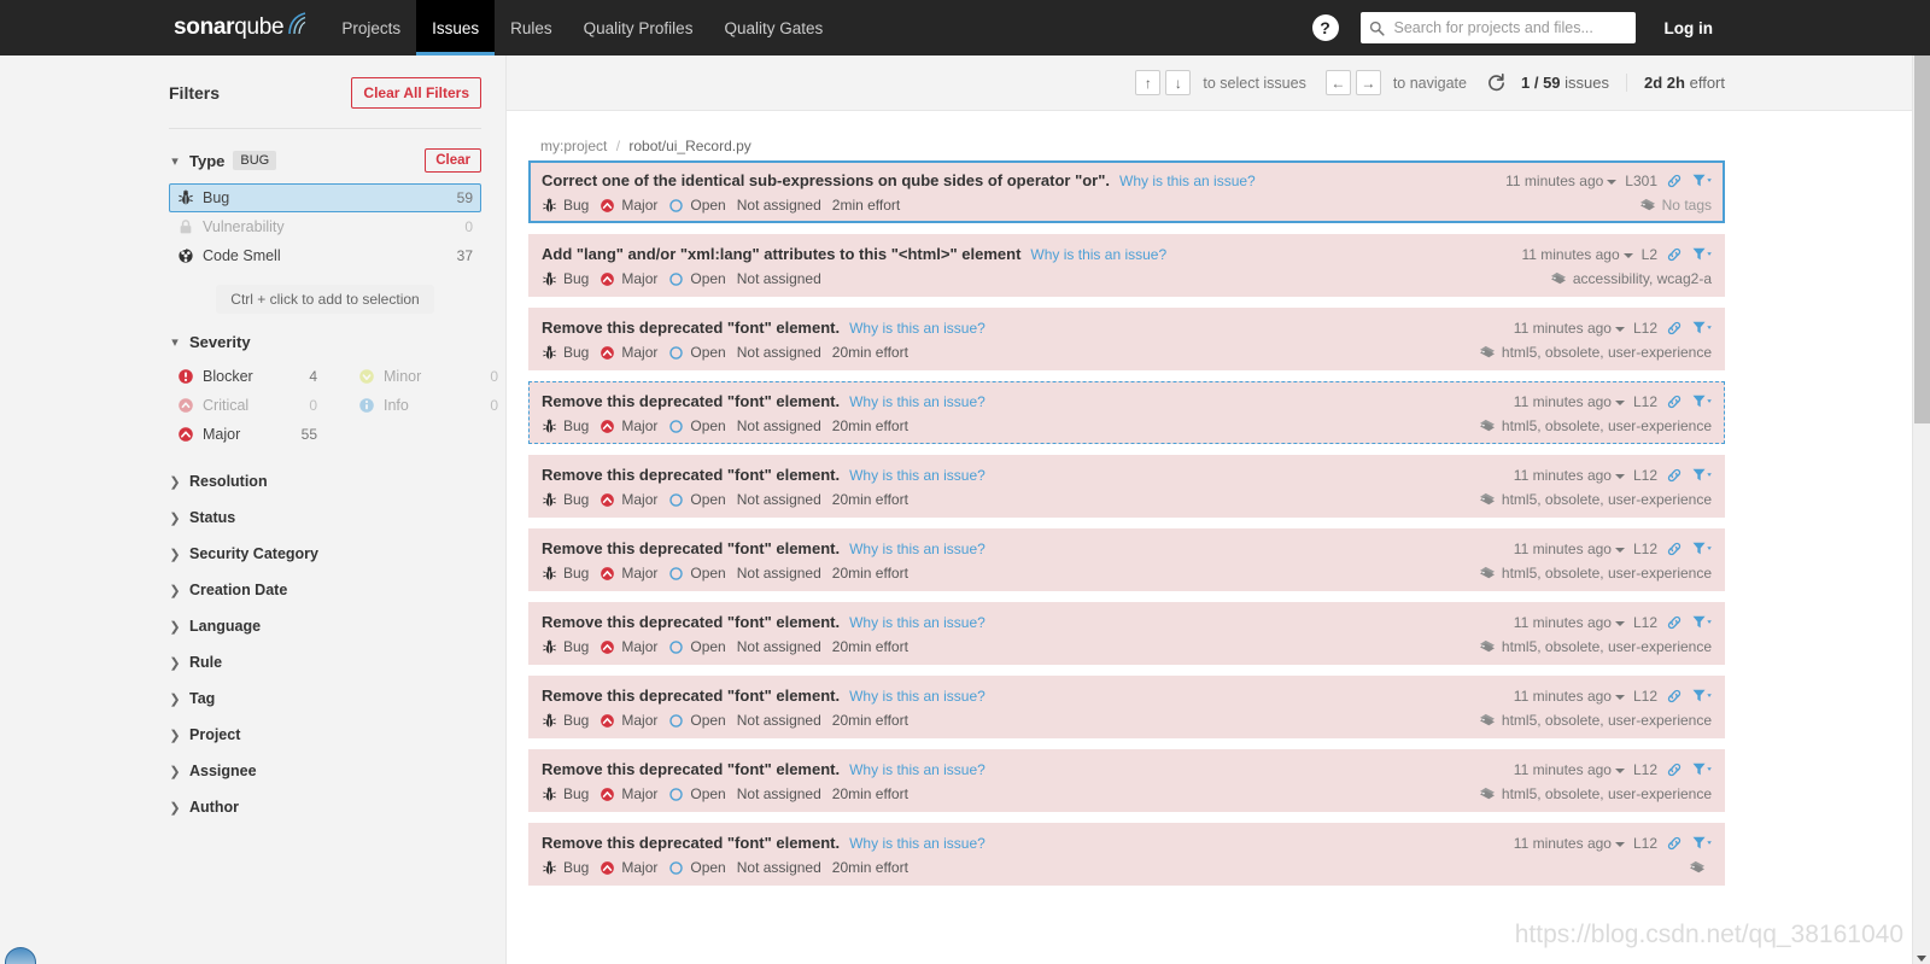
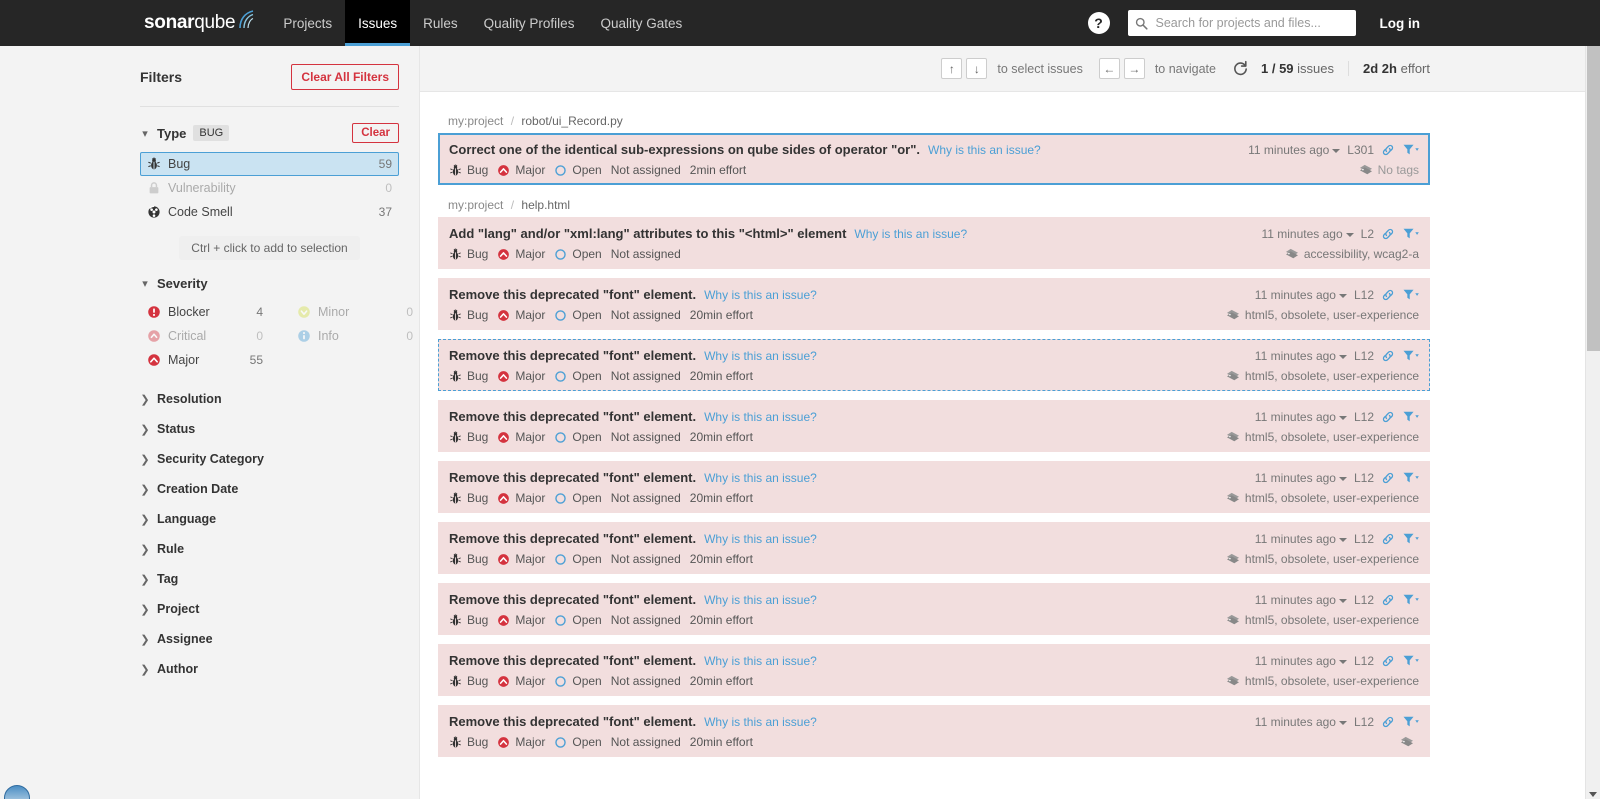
  sonarqube
  Projects
  Issues
  Rules
  Quality Profiles
  Quality Gates
  ?
  Search for projects and files...
  Log in
  Filters
  Clear All Filters
  ▾
  Type
  BUG
  Clear
  Bug
  59
  Vulnerability
  0
  Code Smell
  37
  Ctrl + click to add to selection
  ▾
  Severity
  Blocker
  4
  Minor
  0
  Critical
  0
  Info
  0
  Major
  55
  ❯
  Resolution
  ❯
  Status
  ❯
  Security Category
  ❯
  Creation Date
  ❯
  Language
  ❯
  Rule
  ❯
  Tag
  ❯
  Project
  ❯
  Assignee
  ❯
  Author
  ↑
  ↓
  to select issues
  ←
  →
  to navigate
  1 / 59 issues
  2d 2h effort
  my:project / robot/ui_Record.py
  Correct one of the identical sub-expressions on qube sides of operator "or".
  Why is this an issue?
  11 minutes ago
  L301
  Bug
  Major
  Open
  Not assigned
  2min effort
  No tags
+ my:project / help.html
  Add "lang" and/or "xml:lang" attributes to this "<html>" element
  Why is this an issue?
  11 minutes ago
  L2
  Bug
  Major
  Open
  Not assigned
  accessibility, wcag2-a
  Remove this deprecated "font" element.
  Why is this an issue?
  11 minutes ago
  L12
  Bug
  Major
  Open
  Not assigned
  20min effort
  html5, obsolete, user-experience
  Remove this deprecated "font" element.
  Why is this an issue?
  11 minutes ago
  L12
  Bug
  Major
  Open
  Not assigned
  20min effort
  html5, obsolete, user-experience
  Remove this deprecated "font" element.
  Why is this an issue?
  11 minutes ago
  L12
  Bug
  Major
  Open
  Not assigned
  20min effort
  html5, obsolete, user-experience
  Remove this deprecated "font" element.
  Why is this an issue?
  11 minutes ago
  L12
  Bug
  Major
  Open
  Not assigned
  20min effort
  html5, obsolete, user-experience
  Remove this deprecated "font" element.
  Why is this an issue?
  11 minutes ago
  L12
  Bug
  Major
  Open
  Not assigned
  20min effort
  html5, obsolete, user-experience
  Remove this deprecated "font" element.
  Why is this an issue?
  11 minutes ago
  L12
  Bug
  Major
  Open
  Not assigned
  20min effort
  html5, obsolete, user-experience
  Remove this deprecated "font" element.
  Why is this an issue?
  11 minutes ago
  L12
  Bug
  Major
  Open
  Not assigned
  20min effort
  html5, obsolete, user-experience
  Remove this deprecated "font" element.
  Why is this an issue?
  11 minutes ago
  L12
  Bug
  Major
  Open
  Not assigned
  20min effort
- https://blog.csdn.net/qq_38161040
